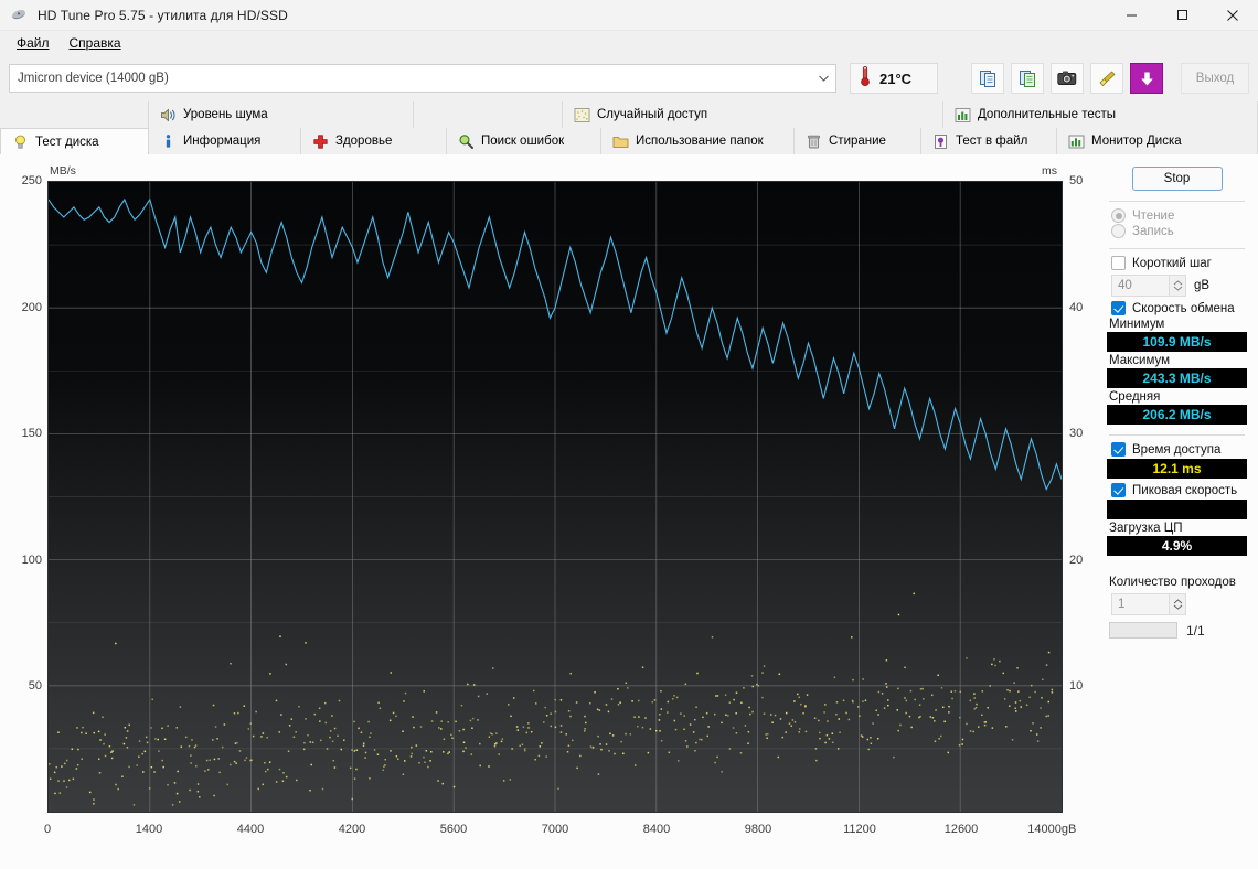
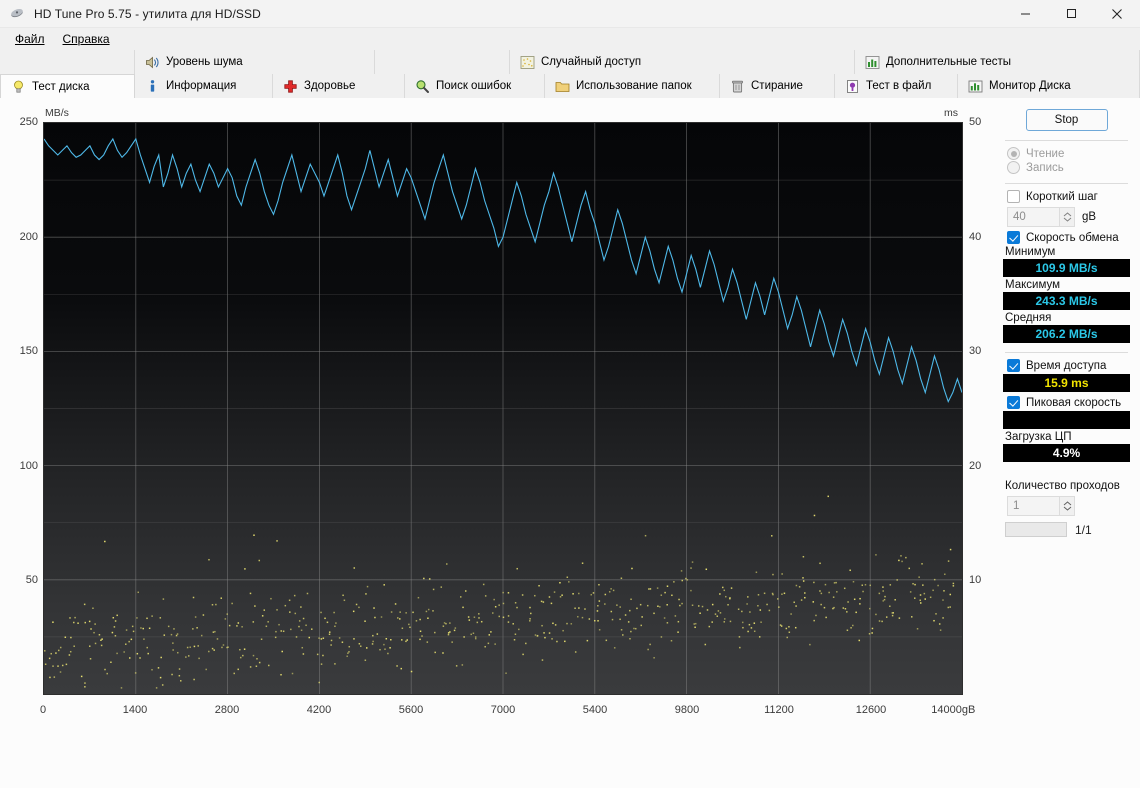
  HD Tune Pro 5.75 - утилита для HD/SSD
  Файл
  Справка
- Jmicron device (14000 gB)
- 21°C
- Выход
  Уровень шума
  Случайный доступ
  Дополнительные тесты
  Тест диска
  Информация
  Здоровье
  Поиск ошибок
  Использование папок
  Стирание
  Тест в файл
  Монитор Диска
  MB/s
  ms
  50
  100
  150
  200
  250
  10
  20
  30
  40
  50
  0
  1400
- 4400
+ 2800
  4200
  5600
  7000
- 8400
+ 5400
  9800
  11200
  12600
  14000gB
  Stop
  Чтение
  Запись
  Короткий шаг
  40
  gB
  Скорость обмена
  Минимум
  109.9 MB/s
  Максимум
  243.3 MB/s
  Средняя
  206.2 MB/s
  Время доступа
- 12.1 ms
+ 15.9 ms
  Пиковая скорость
  Загрузка ЦП
  4.9%
  Количество проходов
  1
  1/1
